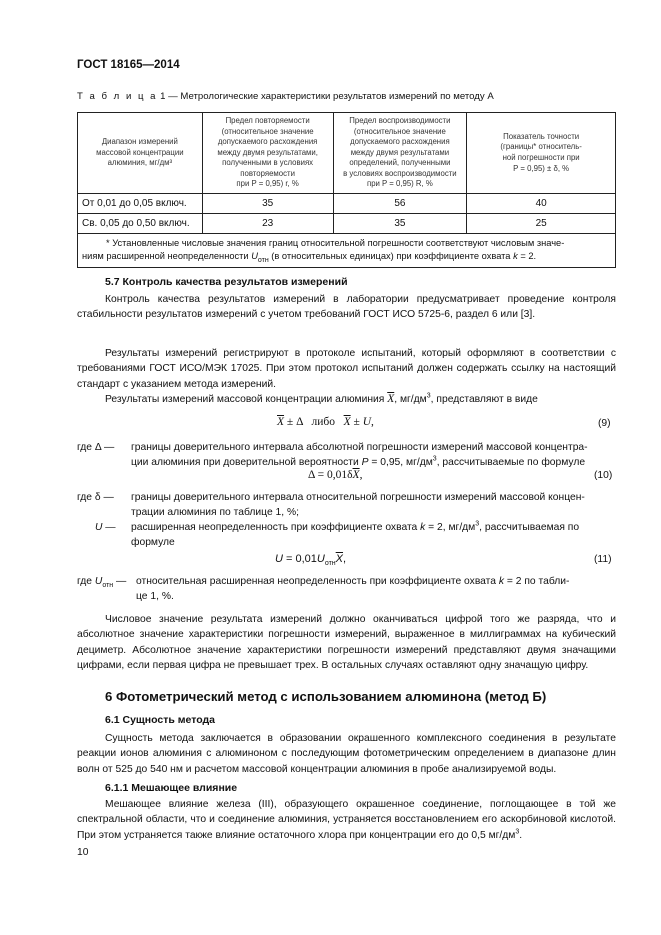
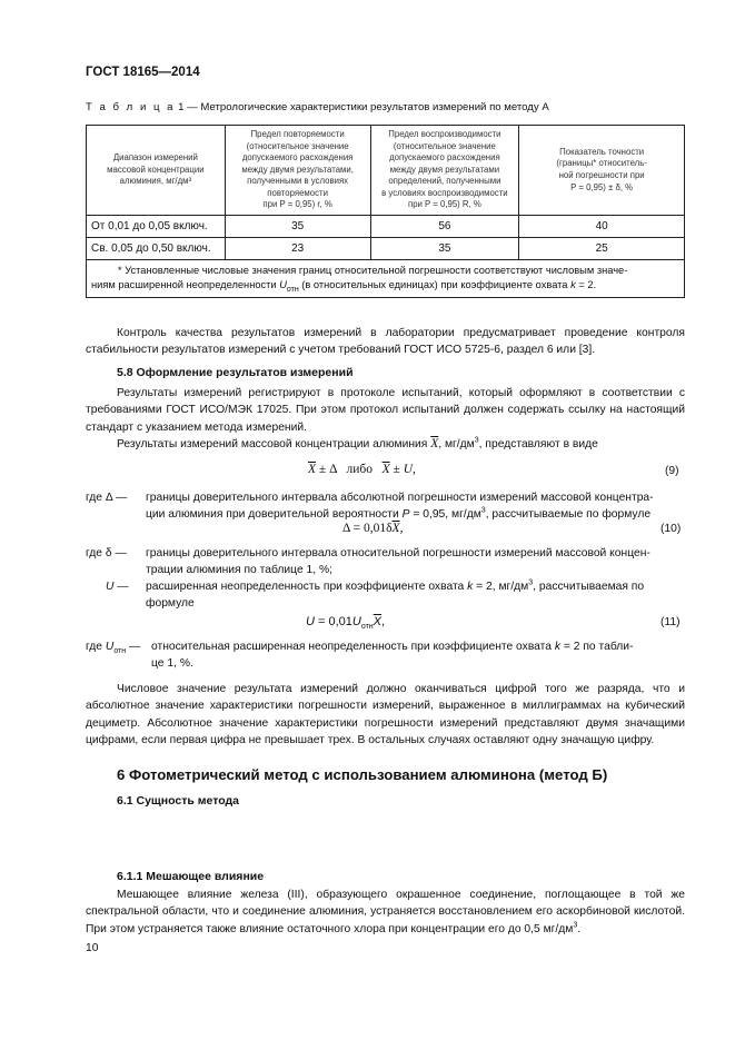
  ГОСТ 18165—2014
  Т а б л и ц а 1 — Метрологические характеристики результатов измерений по методу А
  Диапазон измерений массовой концентрации алюминия, мг/дм³	Предел повторяемости (относительное значение допускаемого расхождения между двумя результатами, полученными в условиях повторяемости при P = 0,95) r, %	Предел воспроизводимости (относительное значение допускаемого расхождения между двумя результатами определений, полученными в условиях воспроизводимости при P = 0,95) R, %	Показатель точности (границы* относитель- ной погрешности при P = 0,95) ± δ, %
  От 0,01 до 0,05 включ.	35	56	40
  Св. 0,05 до 0,50 включ.	23	35	25
  * Установленные числовые значения границ относительной погрешности соответствуют числовым значе- ниям расширенной неопределенности U (в относительных единицах) при коэффициенте охвата k = 2.
- 5.7 Контроль качества результатов измерений
  Контроль качества результатов измерений в лаборатории предусматривает проведение контроля стабильности результатов измерений с учетом требований ГОСТ ИСО 5725-6, раздел 6 или [3].
+ 5.8 Оформление результатов измерений
  Результаты измерений регистрируют в протоколе испытаний, который оформляют в соответствии с требованиями ГОСТ ИСО/МЭК 17025. При этом протокол испытаний должен содержать ссылку на настоящий стандарт с указанием метода измерений.
  Результаты измерений массовой концентрации алюминия X, мг/дм , представляют в виде
  X ± Δ либо X ± U,
  (9)
  где Δ —
  границы доверительного интервала абсолютной погрешности измерений массовой концентра-
  ции алюминия при доверительной вероятности P = 0,95, мг/дм , рассчитываемые по формуле
  Δ = 0,01δX,
  (10)
  где δ —
  границы доверительного интервала относительной погрешности измерений массовой концен-
  трации алюминия по таблице 1, %;
  U —
  расширенная неопределенность при коэффициенте охвата k = 2, мг/дм , рассчитываемая по
  формуле
  U = 0,01U X,
  (11)
  относительная расширенная неопределенность при коэффициенте охвата k = 2 по табли-
  це 1, %.
  Числовое значение результата измерений должно оканчиваться цифрой того же разряда, что и абсолютное значение характеристики погрешности измерений, выраженное в миллиграммах на кубический дециметр. Абсолютное значение характеристики погрешности измерений представляют двумя значащими цифрами, если первая цифра не превышает трех. В остальных случаях оставляют одну значащую цифру.
  6 Фотометрический метод с использованием алюминона (метод Б)
  6.1 Сущность метода
- Сущность метода заключается в образовании окрашенного комплексного соединения в результате реакции ионов алюминия с алюминоном с последующим фотометрическим определением в диапазоне длин волн от 525 до 540 нм и расчетом массовой концентрации алюминия в пробе анализируемой воды.
  6.1.1 Мешающее влияние
  Мешающее влияние железа (III), образующего окрашенное соединение, поглощающее в той же спектральной области, что и соединение алюминия, устраняется восстановлением его аскорбиновой кислотой. При этом устраняется также влияние остаточного хлора при концентрации его до 0,5 мг/дм .
  10
